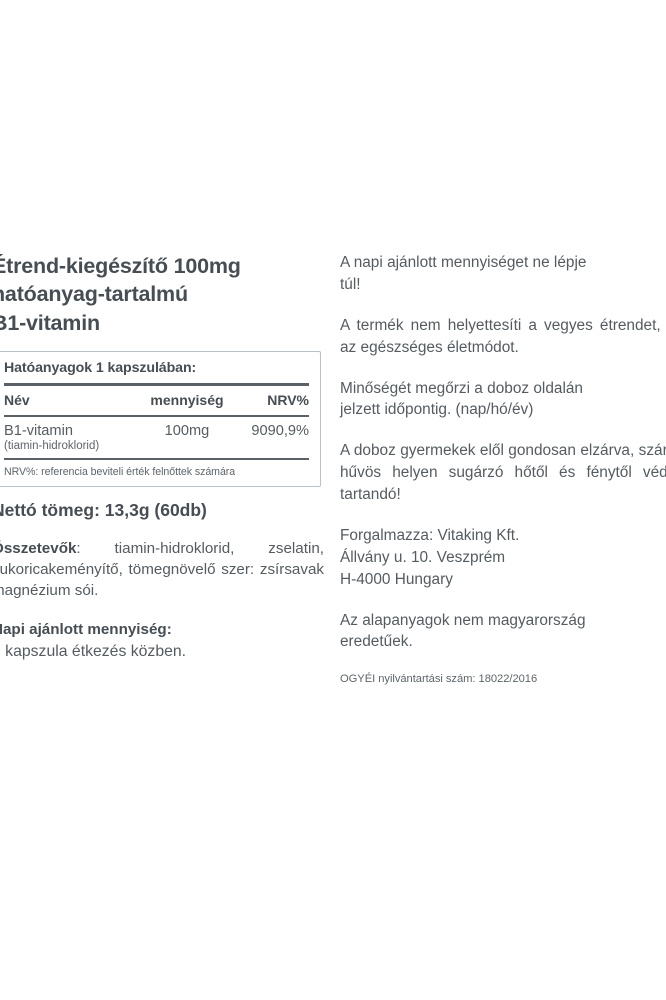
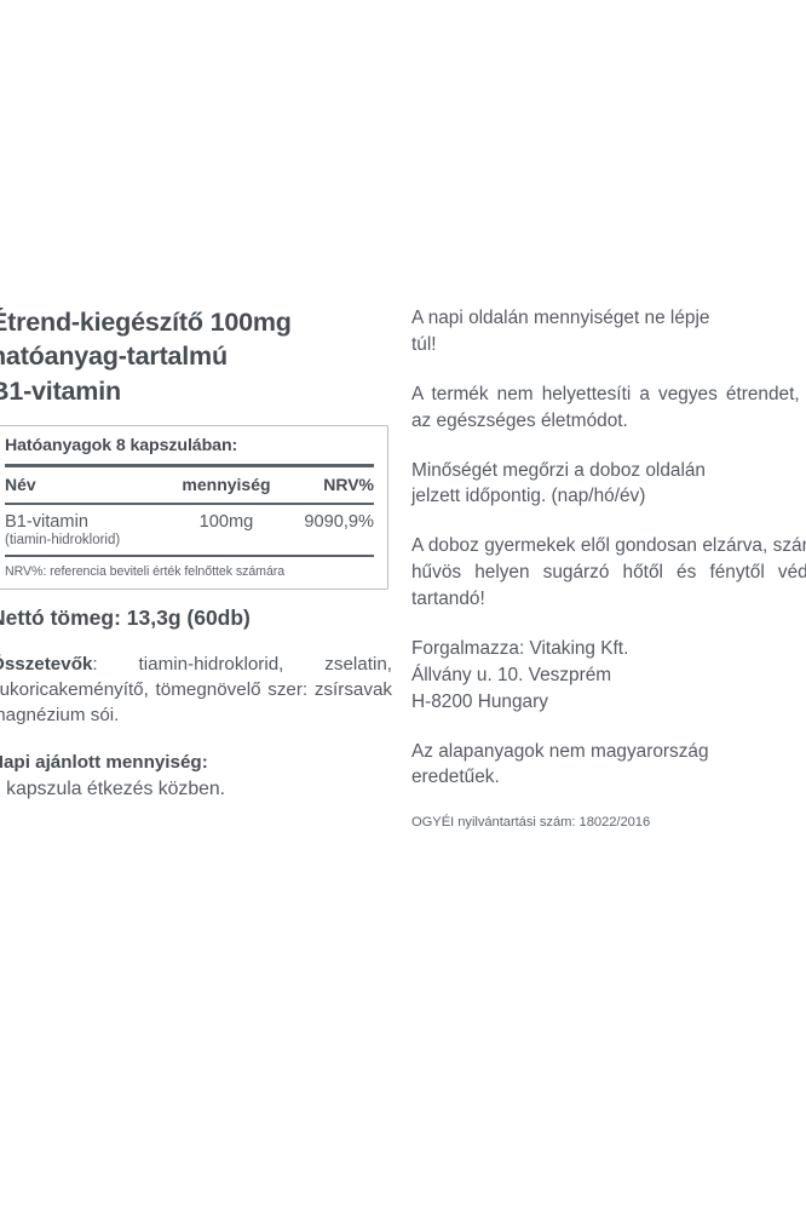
  trend-kiegészítő 100mg
  atóanyag-tartalmú
  1-vitamin
- Hatóanyagok 1 kapszulában:
+ Hatóanyagok 8 kapszulában:
  Név	mennyiség	NRV%
  B1-vitamin (tiamin-hidroklorid)	100mg	9090,9%
  NRV%: referencia beviteli érték felnőttek számára
  ettó tömeg: 13,3g (60db)
  sszetevők: tiamin-hidroklorid, zselatin, ukoricakeményítő, tömegnövelő szer: zsírsavak agnézium sói.
  api ajánlott mennyiség:
  kapszula étkezés közben.
- A napi ajánlott mennyiséget ne lépje
+ A napi oldalán mennyiséget ne lépje
  túl!
  A termék nem helyettesíti a vegyes étrendet, az egészséges életmódot.
  Minőségét megőrzi a doboz oldalán
  jelzett időpontig. (nap/hó/év)
  A doboz gyermekek elől gondosan elzárva, szár hűvös helyen sugárzó hőtől és fénytől véd tartandó!
  Forgalmazza: Vitaking Kft.
  Állvány u. 10. Veszprém
- H-4000 Hungary
+ H-8200 Hungary
  Az alapanyagok nem magyarország
  eredetűek.
  OGYÉI nyilvántartási szám: 18022/2016
